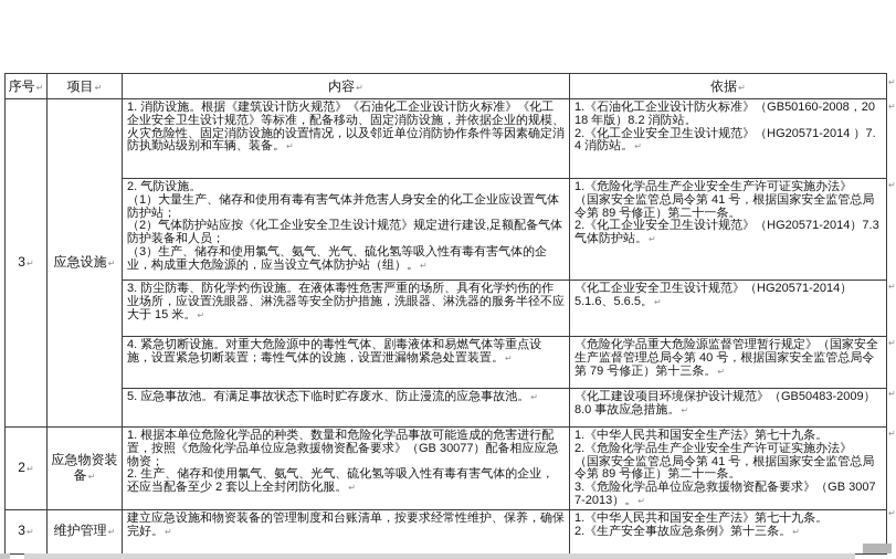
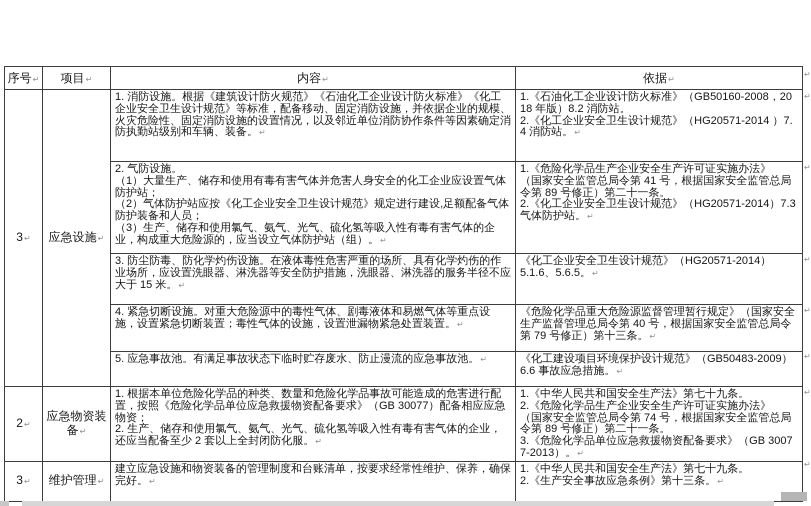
  序号↵	项目↵	内容↵	依据↵
  3↵	应急设施↵	1. 消防设施。根据《建筑设计防火规范》《石油化工企业设计防火标准》《化工企业安全卫生设计规范》等标准，配备移动、固定消防设施，并依据企业的规模、火灾危险性、固定消防设施的设置情况，以及邻近单位消防协作条件等因素确定消防执勤站级别和车辆、装备。↵	1.《石油化工企业设计防火标准》（GB50160-2008，2018 年版）8.2 消防站。 2.《化工企业安全卫生设计规范》（HG20571-2014 ）7.4 消防站。↵
  2. 气防设施。 （1）大量生产、储存和使用有毒有害气体并危害人身安全的化工企业应设置气体防护站； （2）气体防护站应按《化工企业安全卫生设计规范》规定进行建设,足额配备气体防护装备和人员； （3）生产、储存和使用氯气、氨气、光气、硫化氢等吸入性有毒有害气体的企业，构成重大危险源的，应当设立气体防护站（组）。↵	1.《危险化学品生产企业安全生产许可证实施办法》 （国家安全监管总局令第 41 号，根据国家安全监管总局令第 89 号修正）第二十一条。 2.《化工企业安全卫生设计规范》（HG20571-2014）7.3 气体防护站。↵
  3. 防尘防毒、防化学灼伤设施。在液体毒性危害严重的场所、具有化学灼伤的作业场所，应设置洗眼器、淋洗器等安全防护措施，洗眼器、淋洗器的服务半径不应大于 15 米。↵	《化工企业安全卫生设计规范》（HG20571-2014） 5.1.6、5.6.5。↵
  4. 紧急切断设施。对重大危险源中的毒性气体、剧毒液体和易燃气体等重点设施，设置紧急切断装置；毒性气体的设施，设置泄漏物紧急处置装置。↵	《危险化学品重大危险源监督管理暂行规定》（国家安全生产监督管理总局令第 40 号，根据国家安全监管总局令第 79 号修正）第十三条。↵
- 5. 应急事故池。有满足事故状态下临时贮存废水、防止漫流的应急事故池。↵	《化工建设项目环境保护设计规范》（GB50483-2009） 8.0 事故应急措施。↵
+ 5. 应急事故池。有满足事故状态下临时贮存废水、防止漫流的应急事故池。↵	《化工建设项目环境保护设计规范》（GB50483-2009） 6.6 事故应急措施。↵
- 2↵	应急物资装备↵	1. 根据本单位危险化学品的种类、数量和危险化学品事故可能造成的危害进行配置，按照《危险化学品单位应急救援物资配备要求》（GB 30077）配备相应应急物资； 2. 生产、储存和使用氯气、氨气、光气、硫化氢等吸入性有毒有害气体的企业，还应当配备至少 2 套以上全封闭防化服。↵	1.《中华人民共和国安全生产法》第七十九条。 2.《危险化学品生产企业安全生产许可证实施办法》 （国家安全监管总局令第 41 号，根据国家安全监管总局令第 89 号修正）第二十一条。 3.《危险化学品单位应急救援物资配备要求》（GB 30077-2013）。↵
+ 2↵	应急物资装备↵	1. 根据本单位危险化学品的种类、数量和危险化学品事故可能造成的危害进行配置，按照《危险化学品单位应急救援物资配备要求》（GB 30077）配备相应应急物资； 2. 生产、储存和使用氯气、氨气、光气、硫化氢等吸入性有毒有害气体的企业，还应当配备至少 2 套以上全封闭防化服。↵	1.《中华人民共和国安全生产法》第七十九条。 2.《危险化学品生产企业安全生产许可证实施办法》 （国家安全监管总局令第 74 号，根据国家安全监管总局令第 89 号修正）第二十一条。 3.《危险化学品单位应急救援物资配备要求》（GB 30077-2013）。↵
  3↵	维护管理↵	建立应急设施和物资装备的管理制度和台账清单，按要求经常性维护、保养，确保完好。↵	1.《中华人民共和国安全生产法》第七十九条。 2.《生产安全事故应急条例》第十三条。↵
  ↵
  ↵
  ↵
  ↵
  ↵
  ↵
  ↵
  ↵
